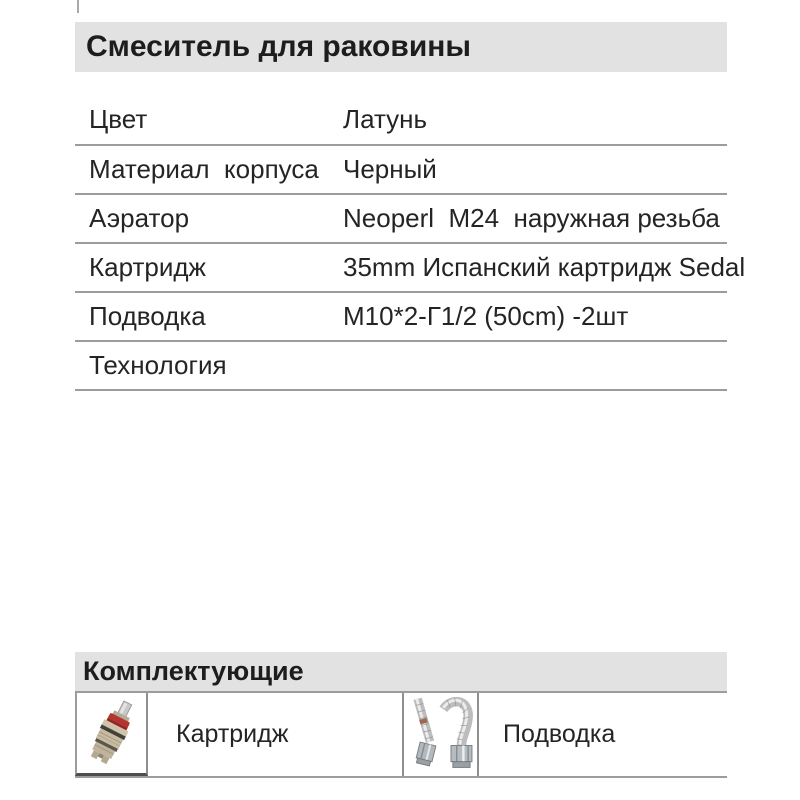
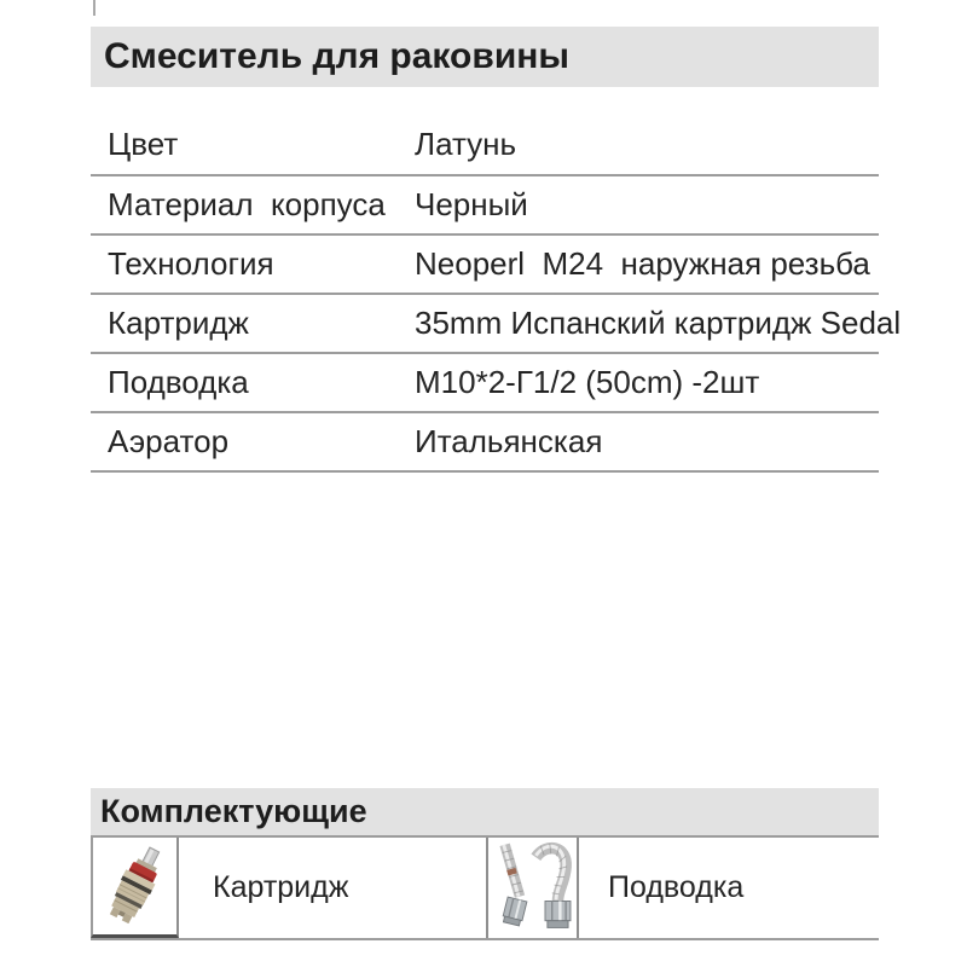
  Смеситель для раковины
  Цвет
  Латунь
  Материал корпуса
  Черный
- Аэратор
+ Технология
  Neoperl M24 наружная резьба
  Картридж
  35mm Испанский картридж Sedal
  Подводка
  M10*2-Г1/2 (50cm) -2шт
- Технология
+ Аэратор
+ Итальянская
  Комплектующие
  Картридж
  Подводка
